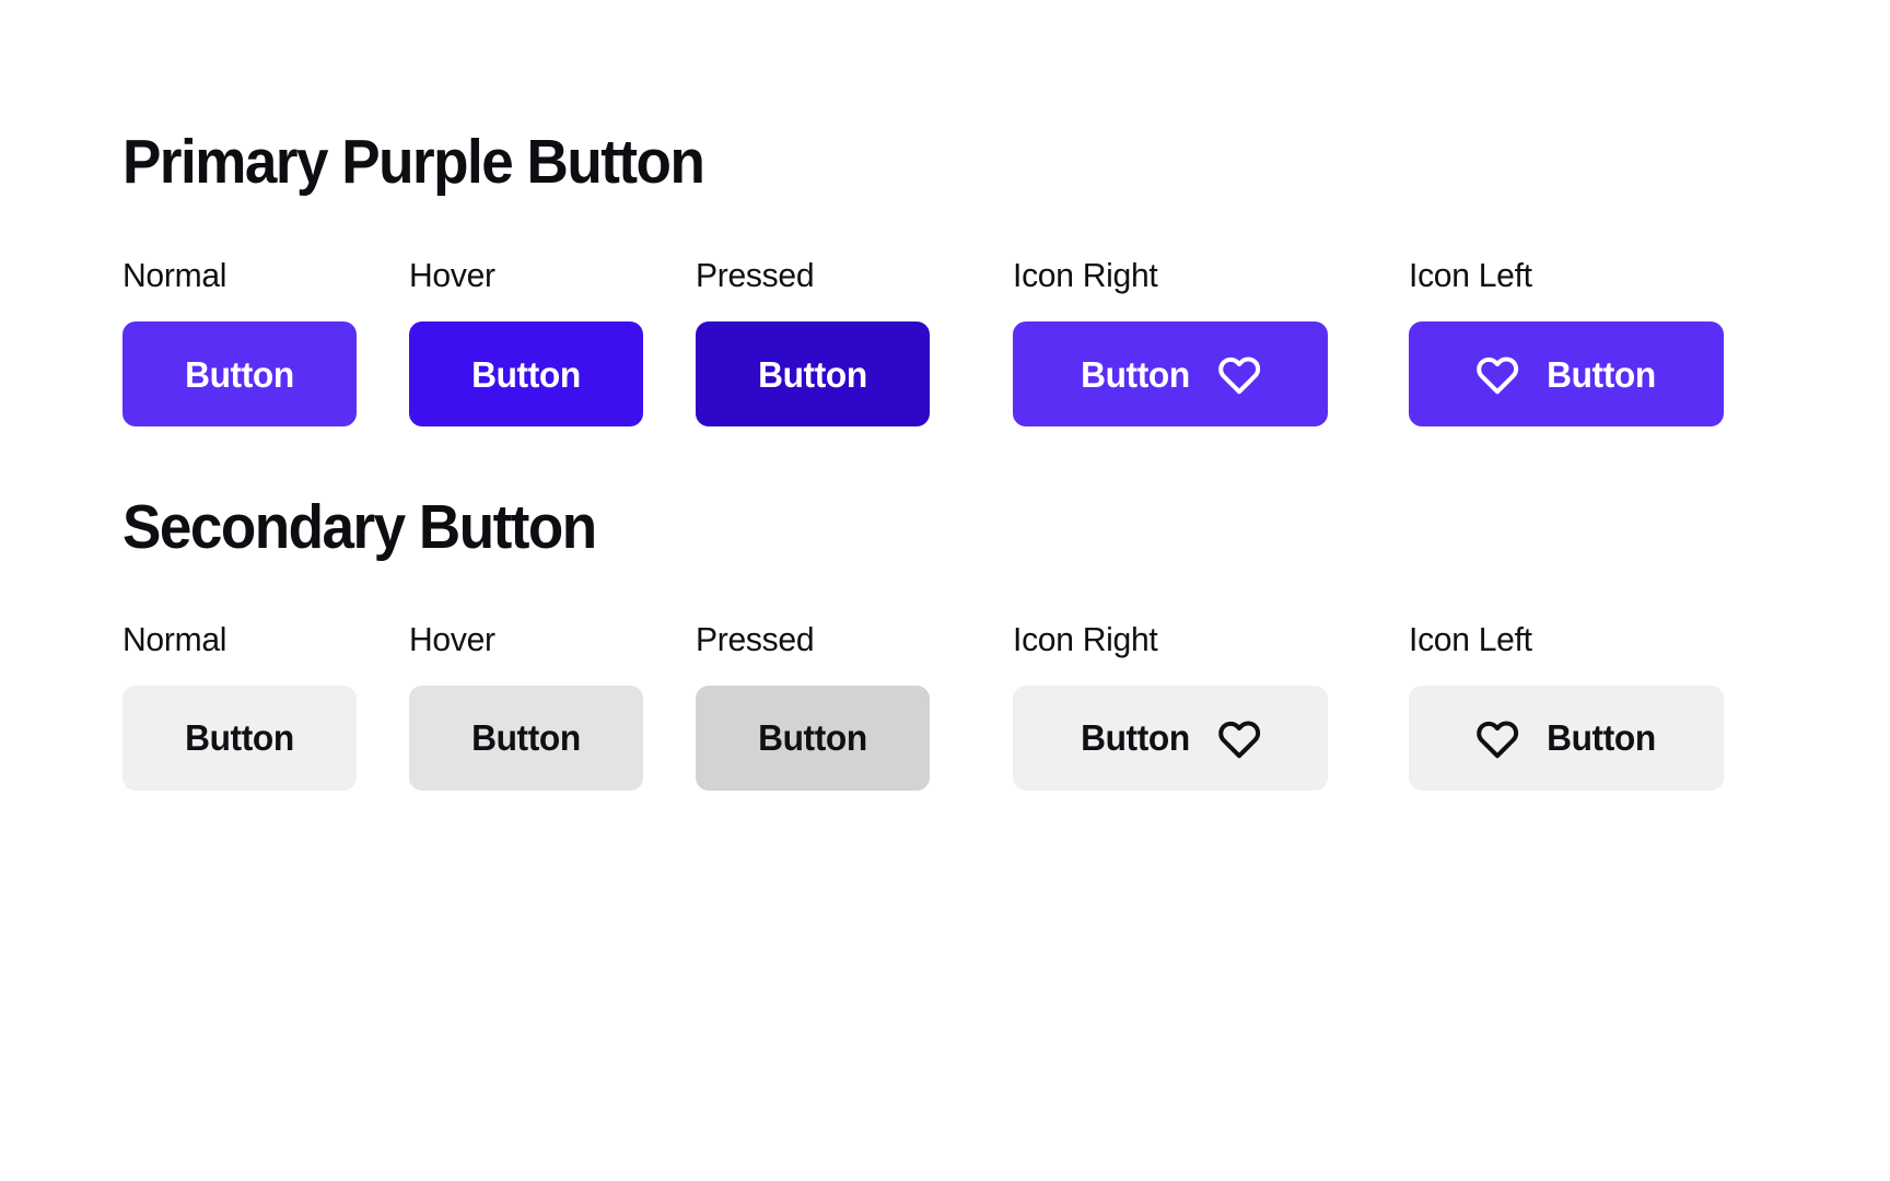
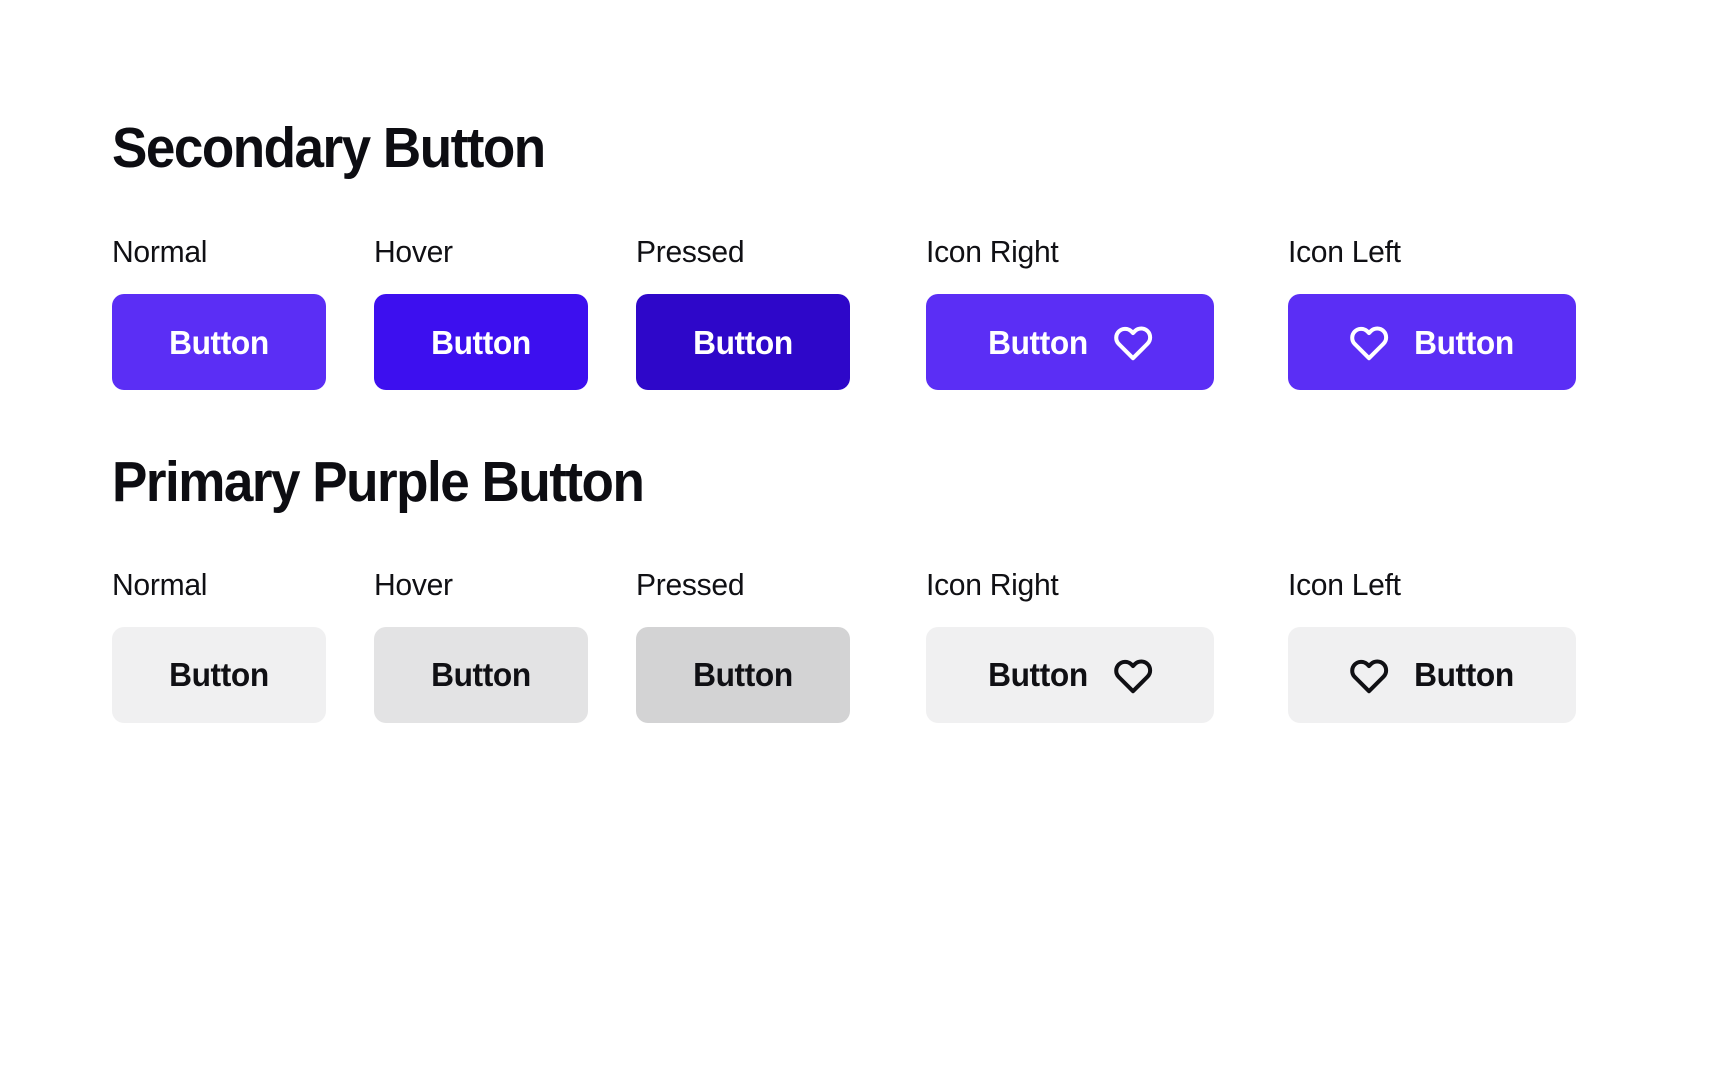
- Primary Purple Button
+ Secondary Button
  Normal
  Button
  Hover
  Button
  Pressed
  Button
  Icon Right
  Button
  Icon Left
  Button
- Secondary Button
+ Primary Purple Button
  Normal
  Button
  Hover
  Button
  Pressed
  Button
  Icon Right
  Button
  Icon Left
  Button
